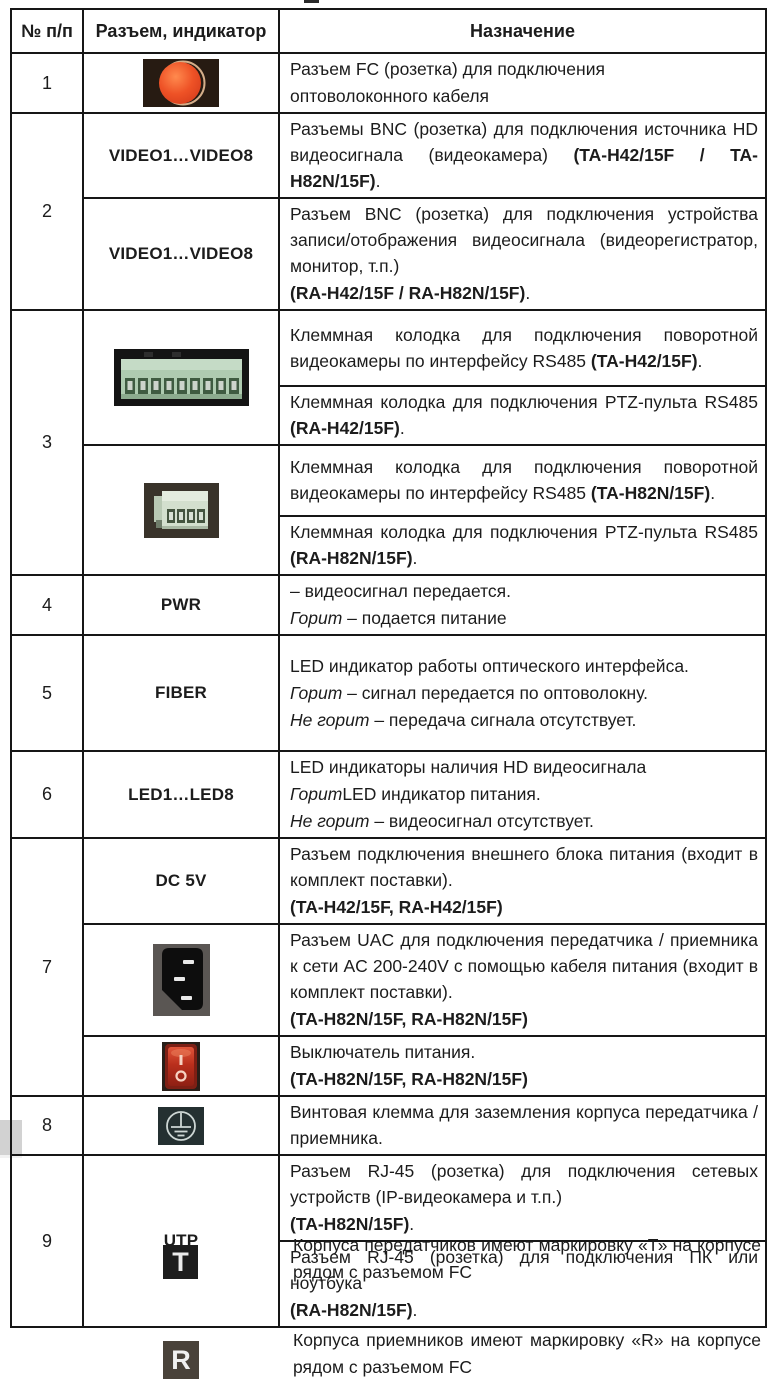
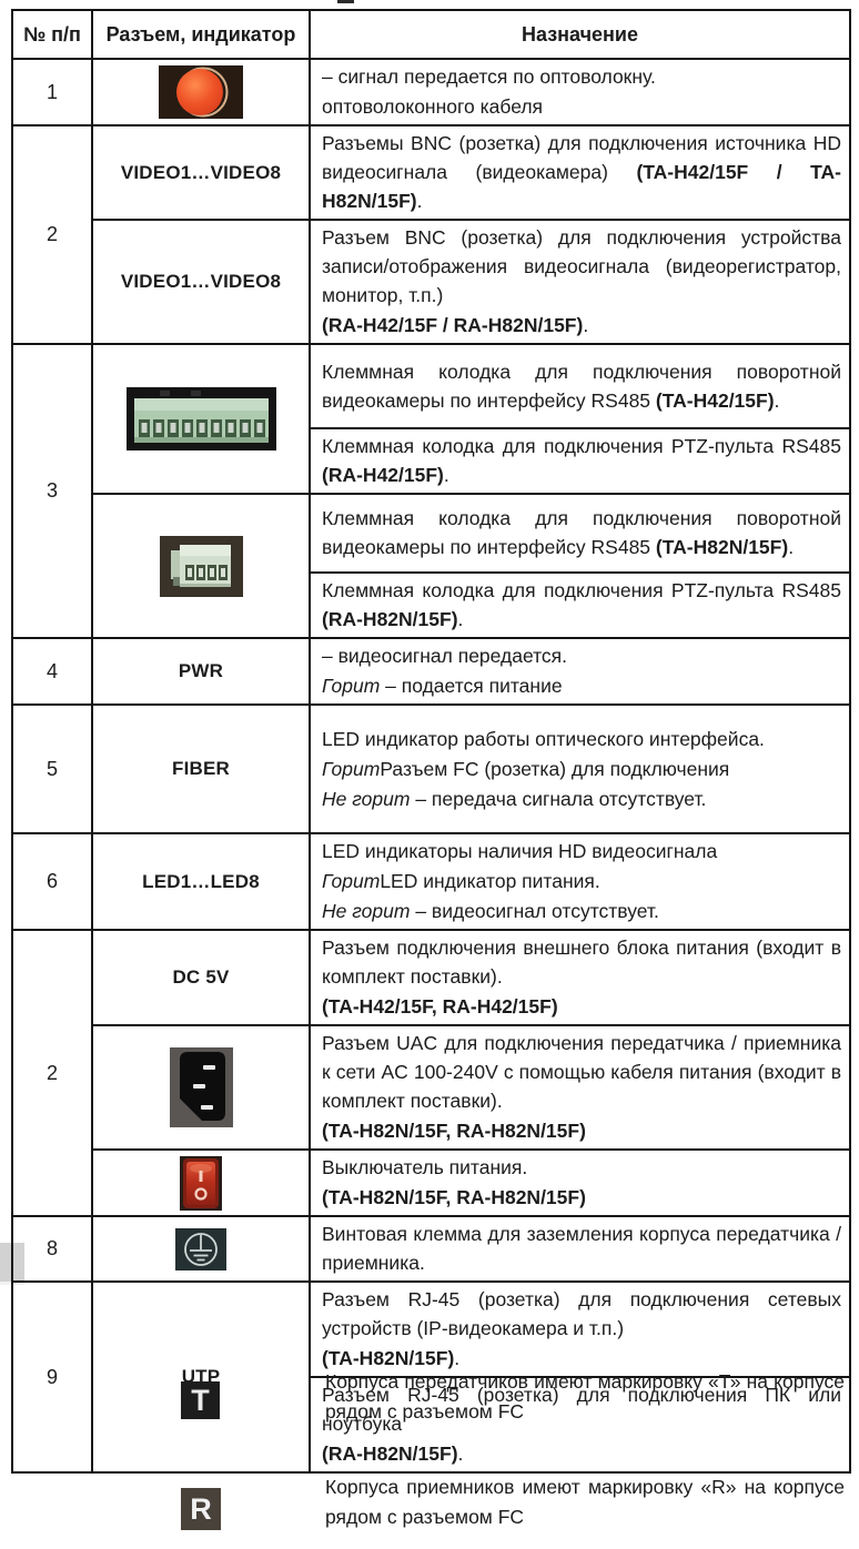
  № п/п	Разъем, индикатор	Назначение
- 1		Разъем FC (розетка) для подключенияоптоволоконного кабеля
+ 1		– сигнал передается по оптоволокну.оптоволоконного кабеля
  2	VIDEO1…VIDEO8	Разъемы BNC (розетка) для подключения источника HD видеосигнала (видеокамера) (TA-H42/15F / TA-H82N/15F).
  VIDEO1…VIDEO8	Разъем BNC (розетка) для подключения устройства записи/отображения видеосигнала (видеорегистратор, монитор, т.п.)(RA-H42/15F / RA-H82N/15F).
  3		Клеммная колодка для подключения поворотной видеокамеры по интерфейсу RS485 (TA-H42/15F).
  Клеммная колодка для подключения PTZ-пульта RS485 (RA-H42/15F).
  	Клеммная колодка для подключения поворотной видеокамеры по интерфейсу RS485 (TA-H82N/15F).
  Клеммная колодка для подключения PTZ-пульта RS485 (RA-H82N/15F).
  4	PWR	– видеосигнал передается.Горит – подается питание
- 5	FIBER	LED индикатор работы оптического интерфейса.Горит – сигнал передается по оптоволокну.Не горит – передача сигнала отсутствует.
+ 5	FIBER	LED индикатор работы оптического интерфейса.ГоритРазъем FC (розетка) для подключенияНе горит – передача сигнала отсутствует.
  6	LED1…LED8	LED индикаторы наличия HD видеосигналаГоритLED индикатор питания.Не горит – видеосигнал отсутствует.
- 7	DC 5V	Разъем подключения внешнего блока питания (входит в комплект поставки).(TA-H42/15F, RA-H42/15F)
+ 2	DC 5V	Разъем подключения внешнего блока питания (входит в комплект поставки).(TA-H42/15F, RA-H42/15F)
- 	Разъем UAC для подключения передатчика / приемника к сети AC 200-240V с помощью кабеля питания (входит в комплект поставки).(TA-H82N/15F, RA-H82N/15F)
+ 	Разъем UAC для подключения передатчика / приемника к сети AC 100-240V с помощью кабеля питания (входит в комплект поставки).(TA-H82N/15F, RA-H82N/15F)
  	Выключатель питания.(TA-H82N/15F, RA-H82N/15F)
  8		Винтовая клемма для заземления корпуса передатчика / приемника.
  9	UTP	Разъем RJ-45 (розетка) для подключения сетевых устройств (IP-видеокамера и т.п.)(TA-H82N/15F).
  Разъем RJ-45 (розетка) для подключения ПК или ноутбука(RA-H82N/15F).
  T
  Корпуса передатчиков имеют маркировку «Т» на корпусе рядом с разъемом FC
  R
  Корпуса приемников имеют маркировку «R» на корпусе рядом с разъемом FC
